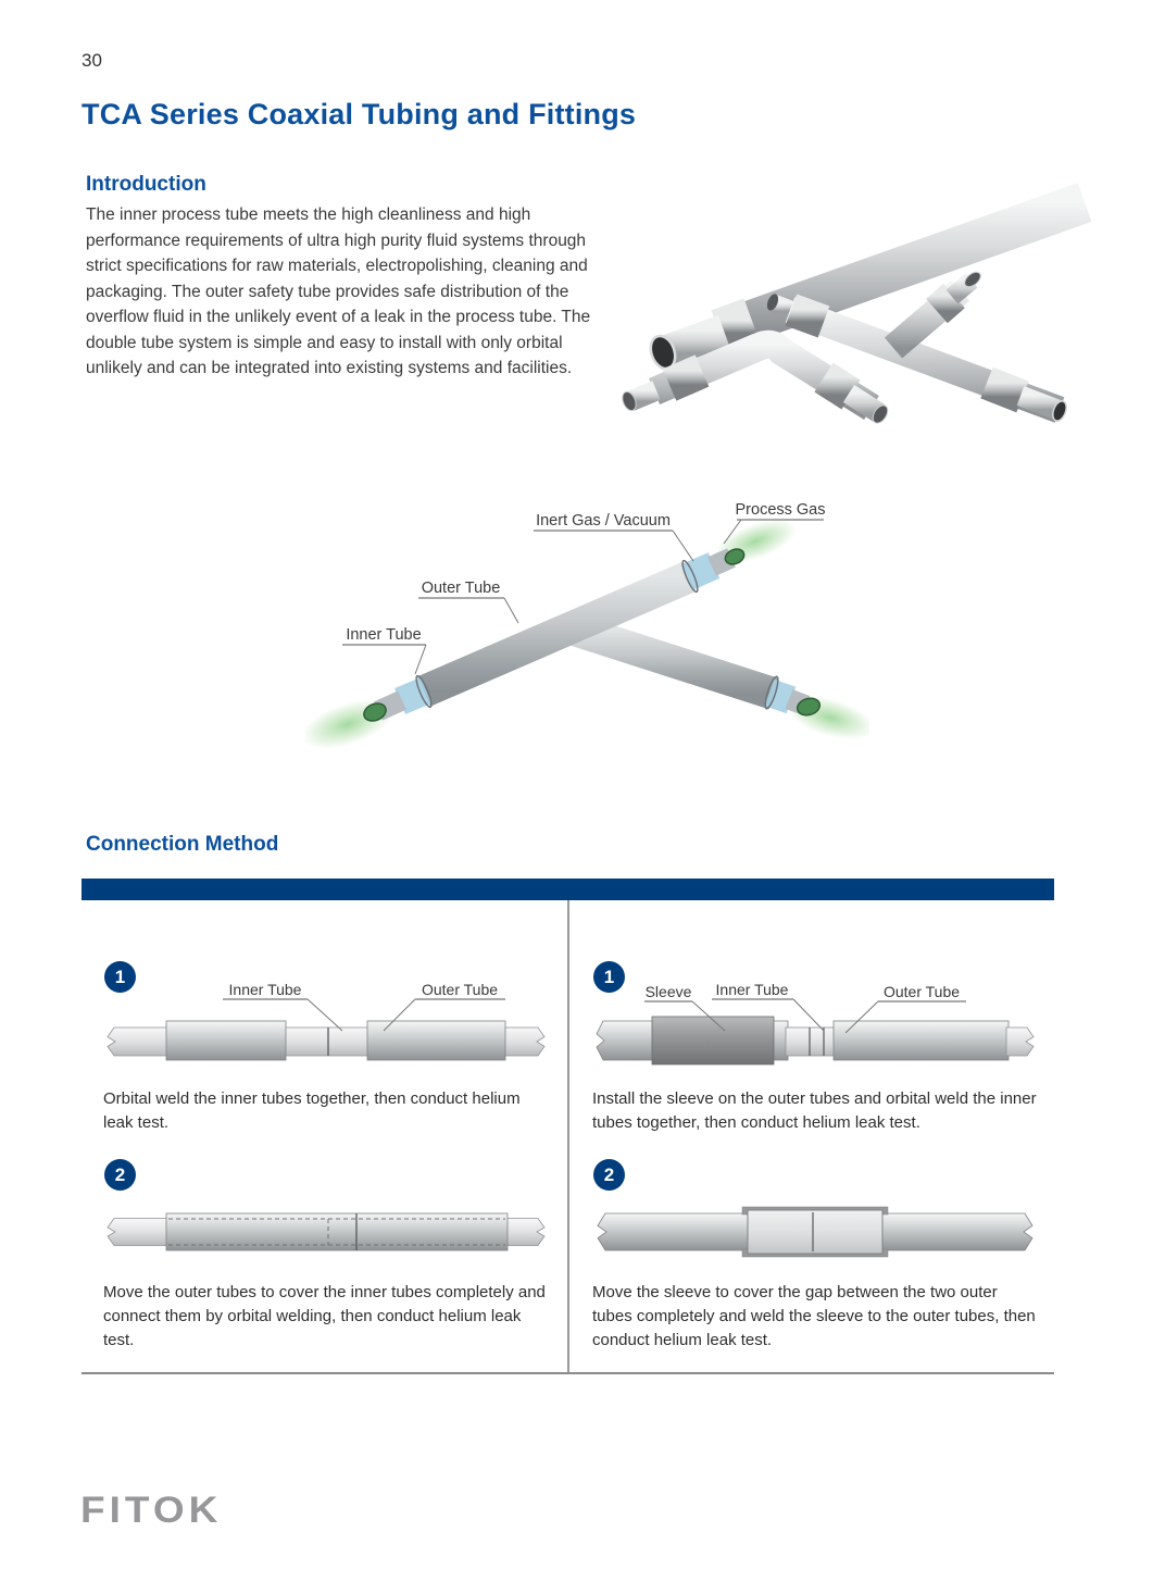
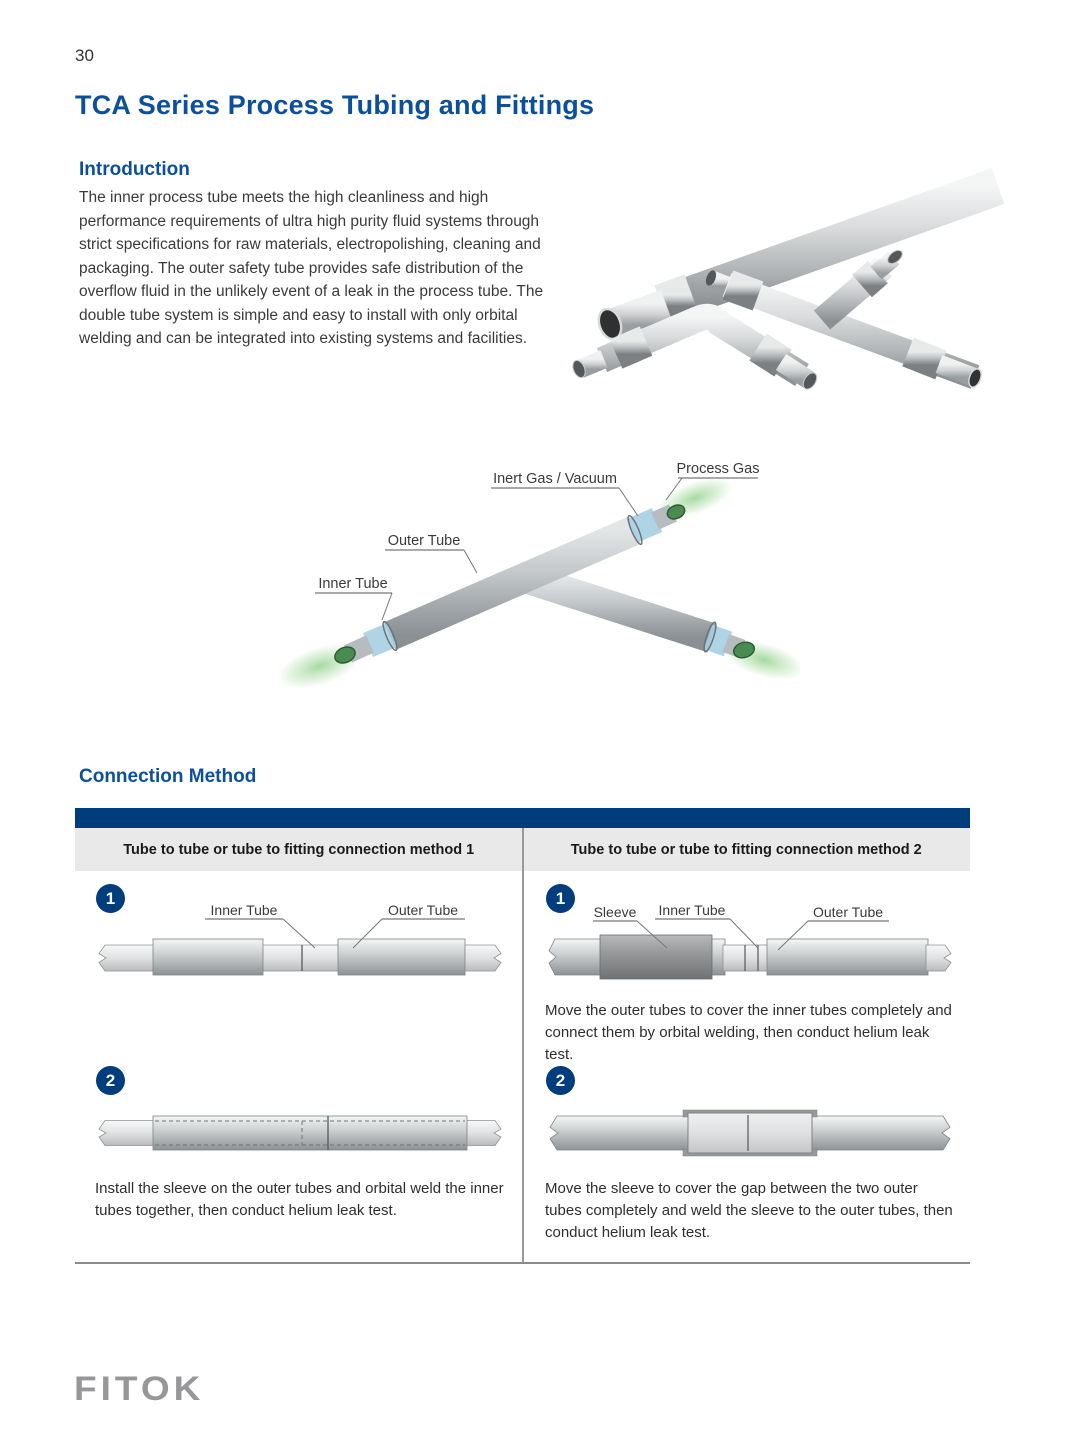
  30
- TCA Series Coaxial Tubing and Fittings
+ TCA Series Process Tubing and Fittings
  Introduction
- The inner process tube meets the high cleanliness and high performance requirements of ultra high purity fluid systems through strict specifications for raw materials, electropolishing, cleaning and packaging. The outer safety tube provides safe distribution of the overflow fluid in the unlikely event of a leak in the process tube. The double tube system is simple and easy to install with only orbital unlikely and can be integrated into existing systems and facilities.
+ The inner process tube meets the high cleanliness and high performance requirements of ultra high purity fluid systems through strict specifications for raw materials, electropolishing, cleaning and packaging. The outer safety tube provides safe distribution of the overflow fluid in the unlikely event of a leak in the process tube. The double tube system is simple and easy to install with only orbital welding and can be integrated into existing systems and facilities.
  Inert Gas / Vacuum
  Process Gas
  Outer Tube
  Inner Tube
  Connection Method
+ Tube to tube or tube to fitting connection method 1
+ Tube to tube or tube to fitting connection method 2
  1
  Inner Tube
  Outer Tube
- Orbital weld the inner tubes together, then conduct helium leak test.
  2
- Move the outer tubes to cover the inner tubes completely and connect them by orbital welding, then conduct helium leak test.
+ Install the sleeve on the outer tubes and orbital weld the inner tubes together, then conduct helium leak test.
  1
  Sleeve
  Inner Tube
  Outer Tube
- Install the sleeve on the outer tubes and orbital weld the inner tubes together, then conduct helium leak test.
+ Move the outer tubes to cover the inner tubes completely and connect them by orbital welding, then conduct helium leak test.
  2
  Move the sleeve to cover the gap between the two outer tubes completely and weld the sleeve to the outer tubes, then conduct helium leak test.
  FITOK
